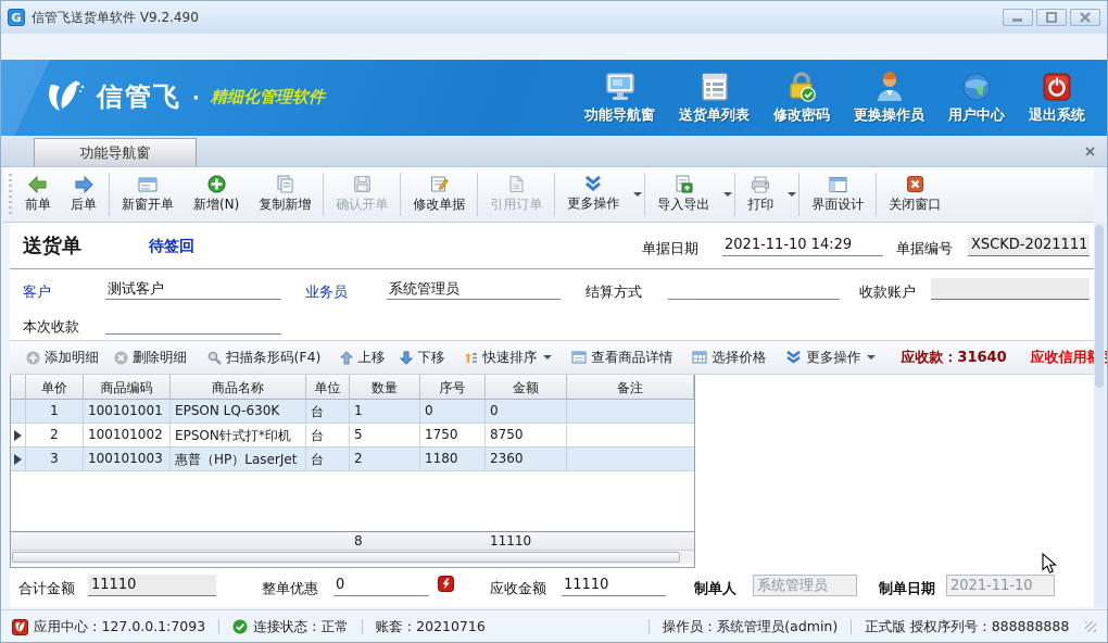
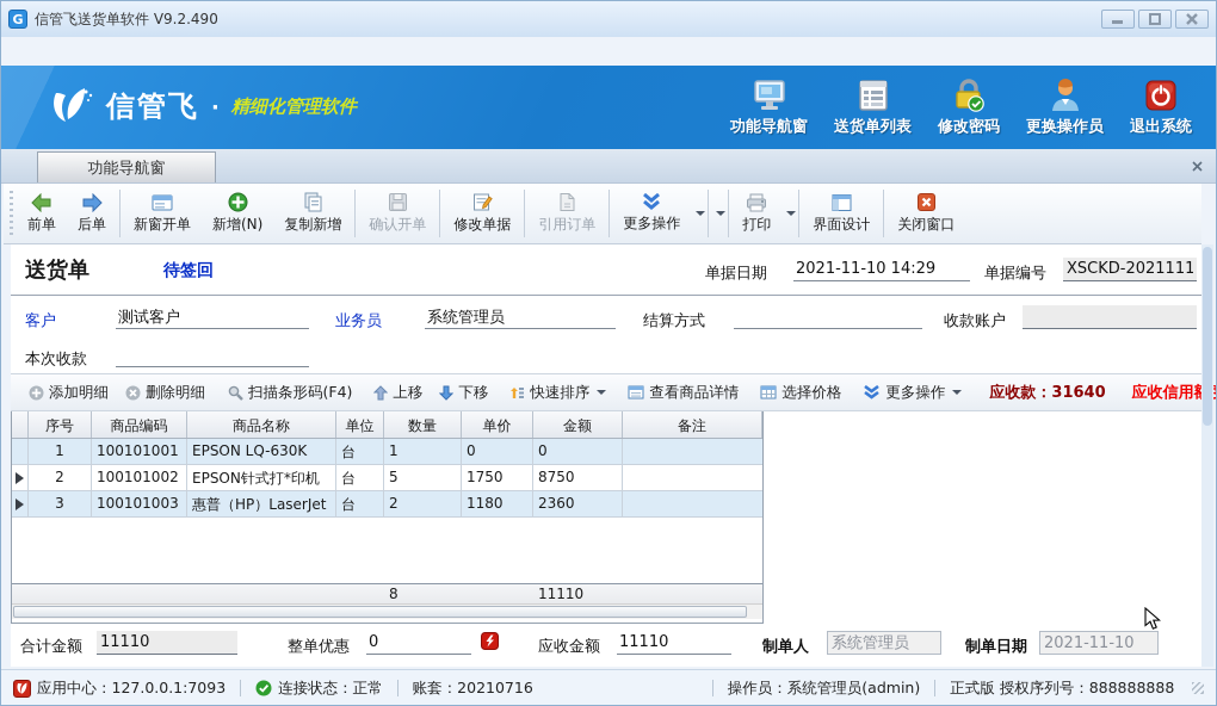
  G
  信管飞送货单软件 V9.2.490
  信管飞
  ·
  精细化管理软件
  功能导航窗
  送货单列表
  修改密码
  更换操作员
- 用户中心
  退出系统
  功能导航窗
  前单
  后单
  新窗开单
  新增(N)
  复制新增
  确认开单
  修改单据
  引用订单
  更多操作
- 导入导出
  打印
  界面设计
  关闭窗口
  送货单
  待签回
  单据日期
  2021-11-10 14:29
  单据编号
  客户
  测试客户
  业务员
  系统管理员
  结算方式
  收款账户
  本次收款
  添加明细
  删除明细
  扫描条形码(F4)
  上移
  下移
  快速排序
  查看商品详情
  选择价格
  更多操作
  应收款：31640
- 单价
+ 序号
  商品编码
  商品名称
  单位
  数量
- 序号
+ 单价
  金额
  备注
  1
  100101001
  EPSON LQ-630K
  台
  1
  0
  0
  2
  100101002
  EPSON针式打*印机
  台
  5
  1750
  8750
  3
  100101003
  惠普（HP）LaserJet
  台
  2
  1180
  2360
  8
  11110
  合计金额
  11110
  整单优惠
  0
  应收金额
  11110
  制单人
  系统管理员
  制单日期
  2021-11-10
  应用中心：127.0.0.1:7093
  连接状态：正常
  账套：20210716
  操作员：系统管理员(admin)
  正式版 授权序列号：888888888
